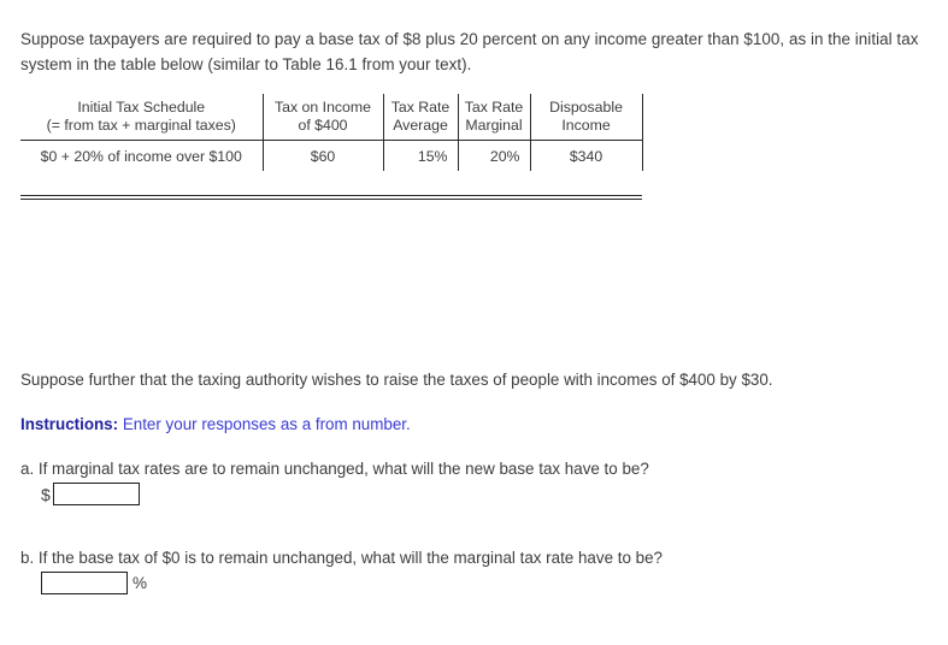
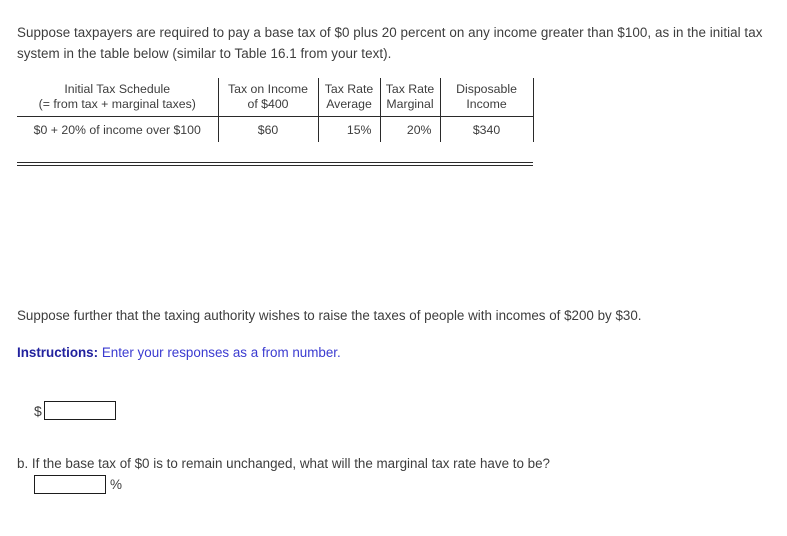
- Suppose taxpayers are required to pay a base tax of $8 plus 20 percent on any income greater than $100, as in the initial tax system in the table below (similar to Table 16.1 from your text).
+ Suppose taxpayers are required to pay a base tax of $0 plus 20 percent on any income greater than $100, as in the initial tax system in the table below (similar to Table 16.1 from your text).
  Initial Tax Schedule (= from tax + marginal taxes)	Tax on Income of $400	Tax Rate Average	Tax Rate Marginal	Disposable Income
  $0 + 20% of income over $100	$60	15%	20%	$340
- Suppose further that the taxing authority wishes to raise the taxes of people with incomes of $400 by $30.
+ Suppose further that the taxing authority wishes to raise the taxes of people with incomes of $200 by $30.
  Instructions: Enter your responses as a from number.
- a. If marginal tax rates are to remain unchanged, what will the new base tax have to be?
  $
  b. If the base tax of $0 is to remain unchanged, what will the marginal tax rate have to be?
  %
